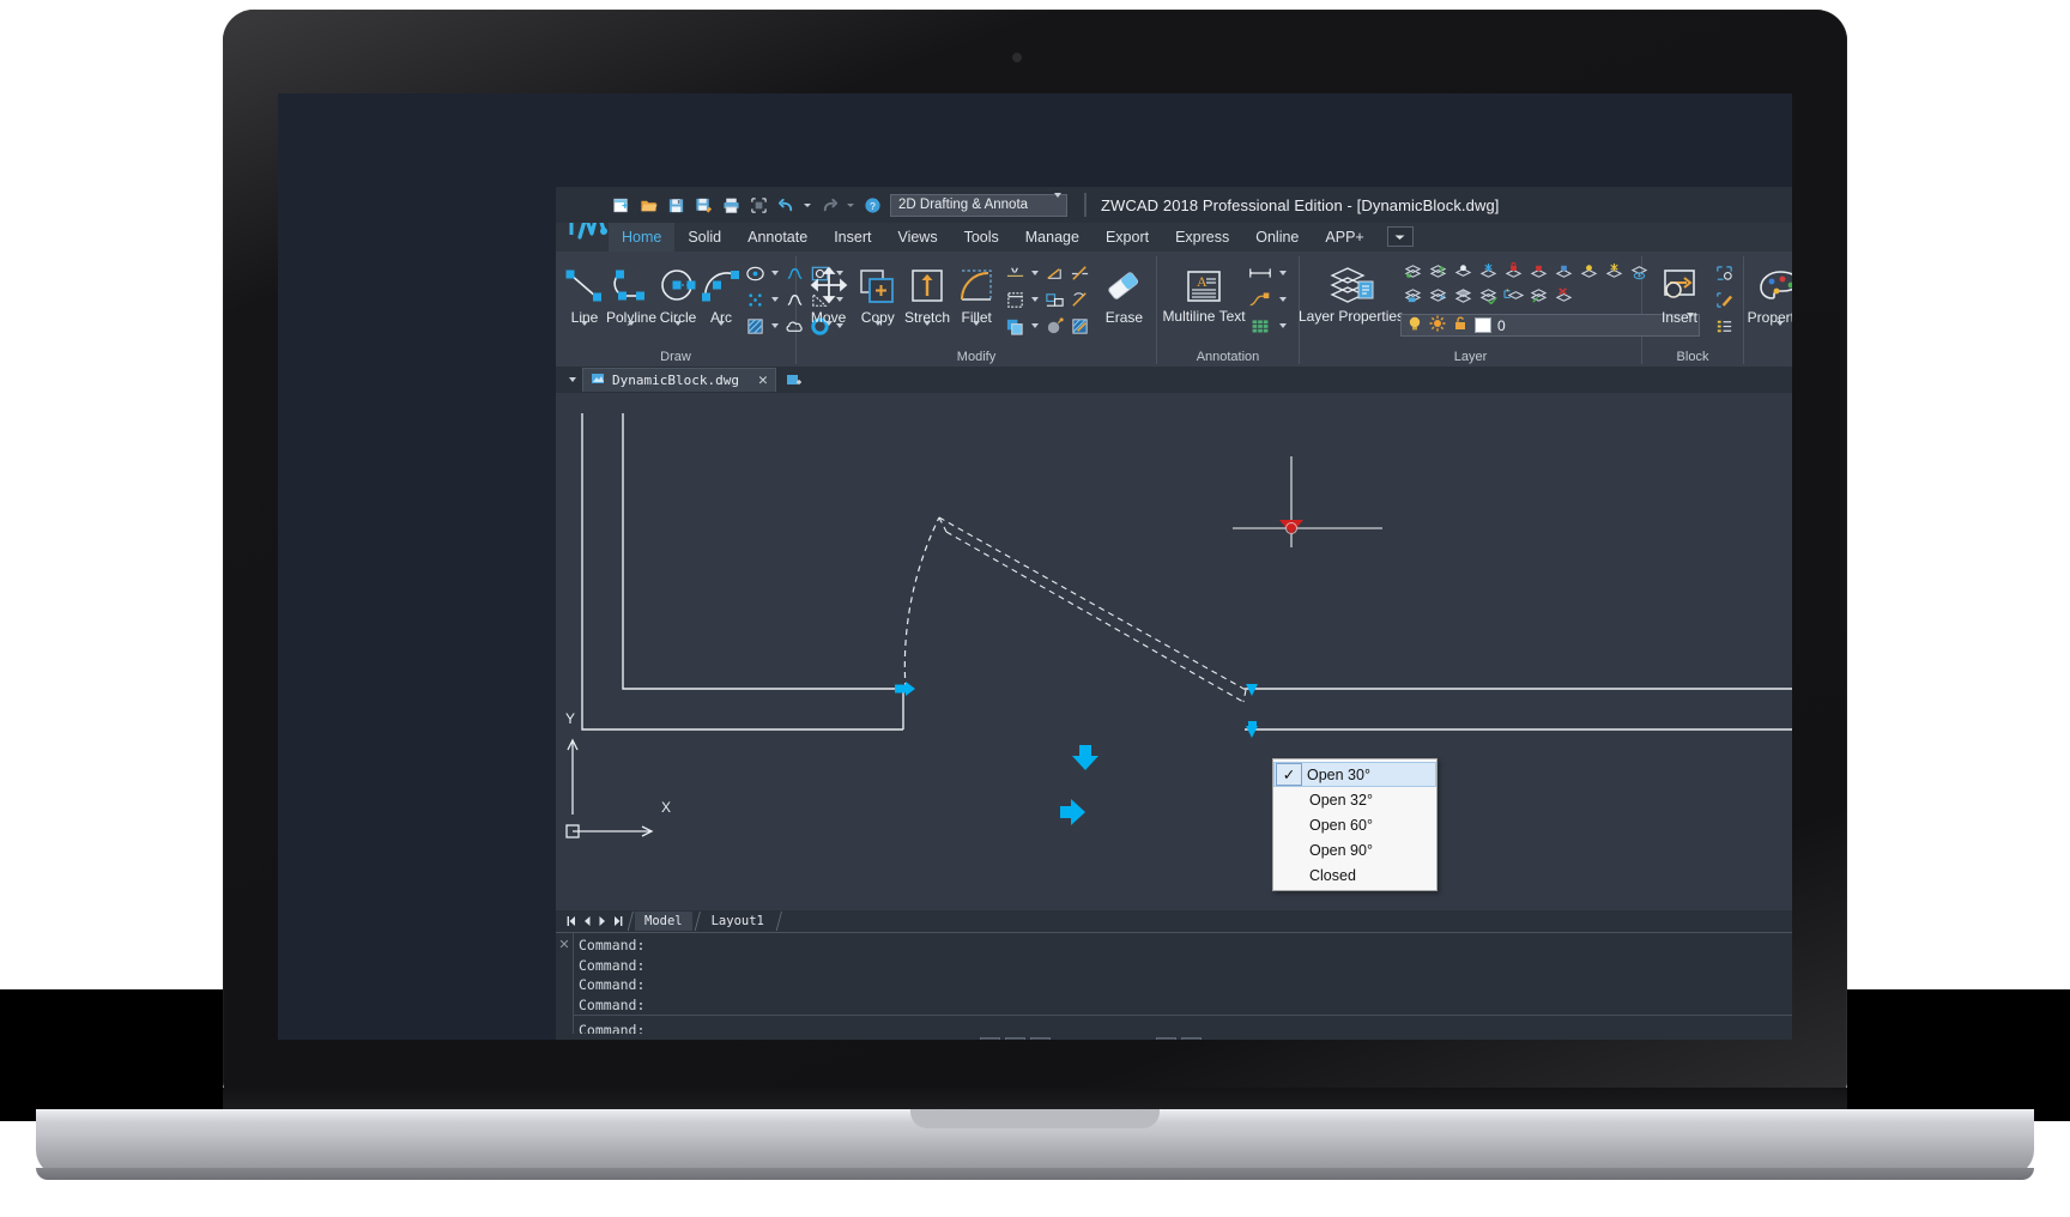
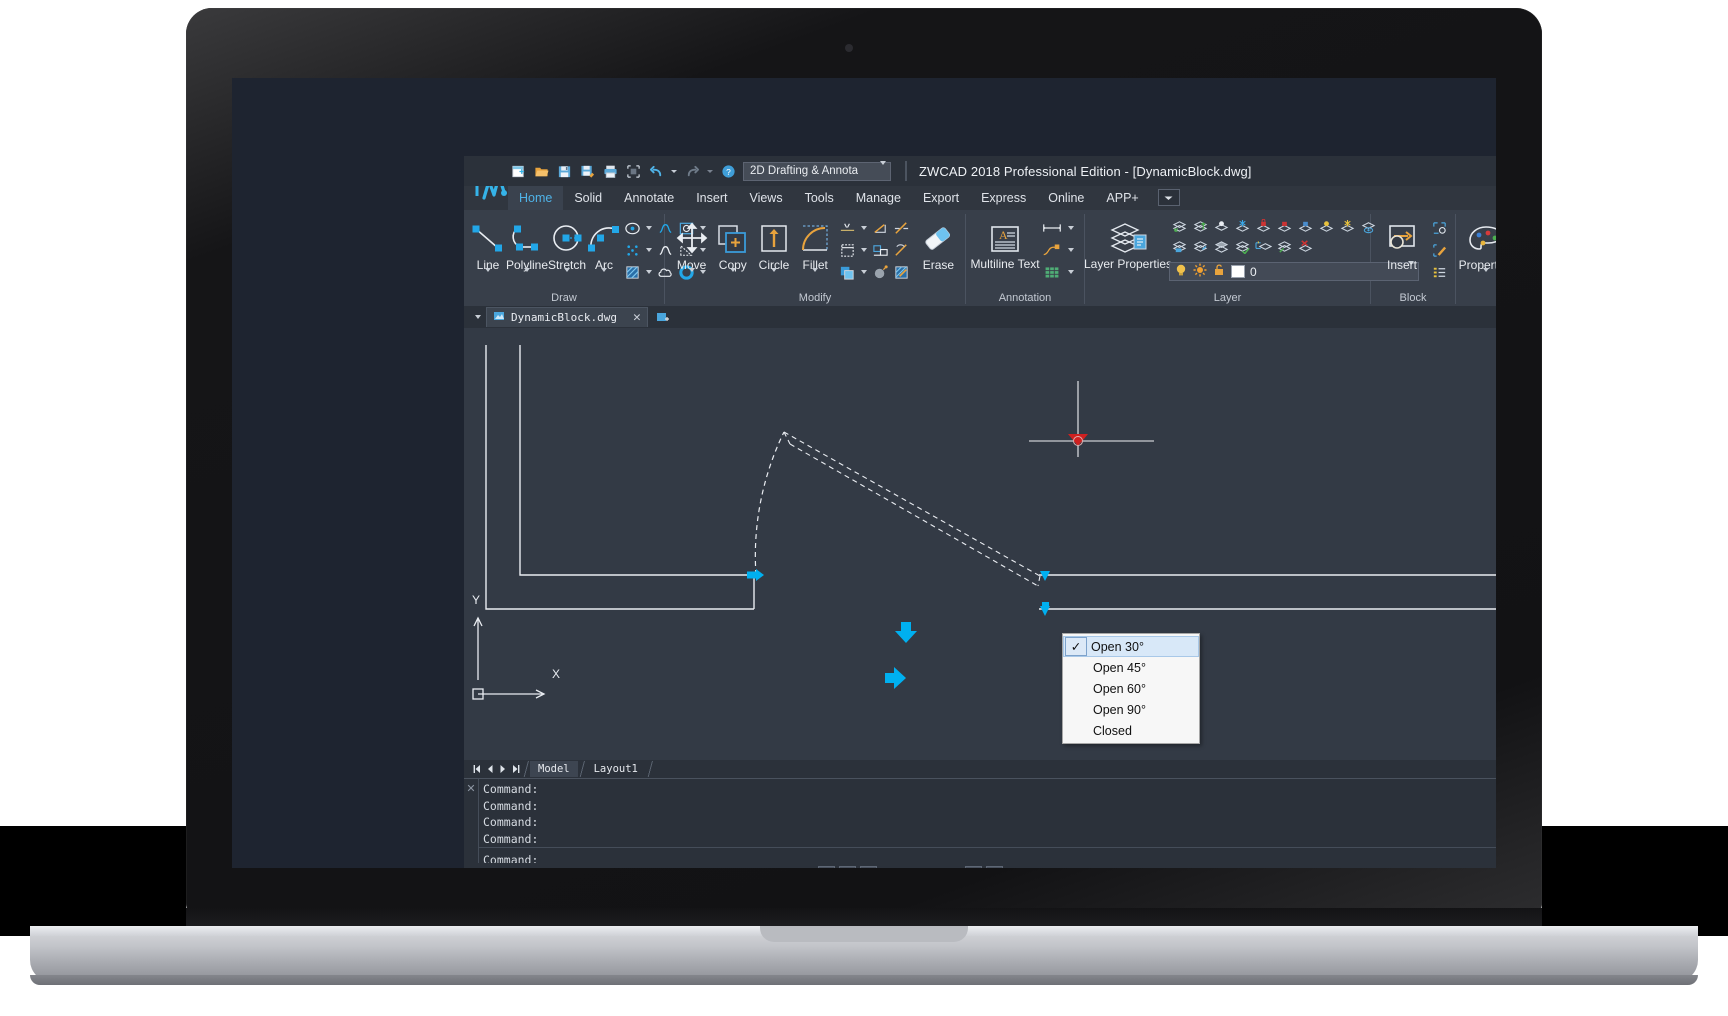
  ?
  2D Drafting & Annota
  ZWCAD 2018 Professional Edition - [DynamicBlock.dwg]
  Home
  Solid
  Annotate
  Insert
  Views
  Tools
  Manage
  Export
  Express
  Online
  APP+
  Line
  Polyline
- Circle
+ Stretch
  Arc
  Draw
  Move
  Copy
- Stretch
+ Circle
  Fillet
  Erase
  Modify
  A
  Multiline Text
  Annotation
  Layer Propertie
  0
  Layer
  Insert
  Block
  DynamicBlock.dwg
  ✕
  Y
  X
  ✓
  Open 30°
- Open 32°
+ Open 45°
  Open 60°
  Open 90°
  Closed
  Model
  Layout1
  ✕
  Command:
  Command:
  Command:
  Command:
  Command:
